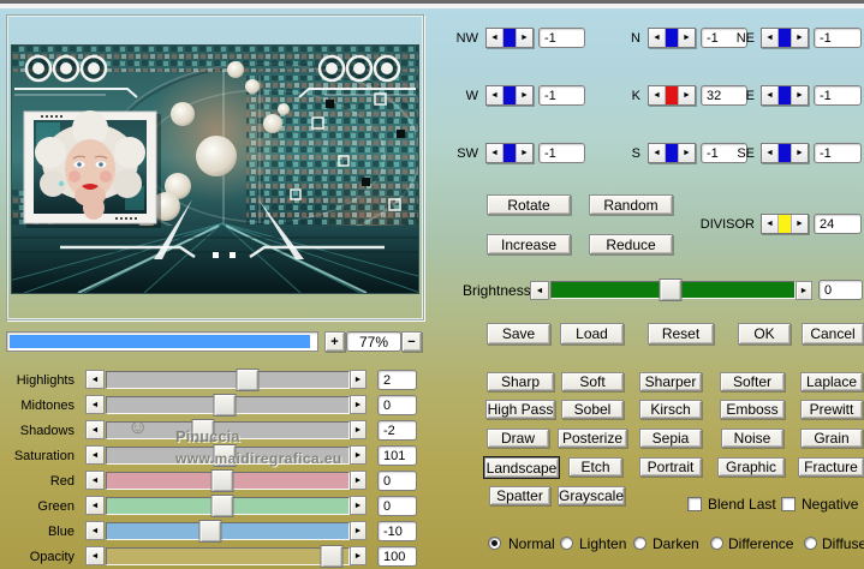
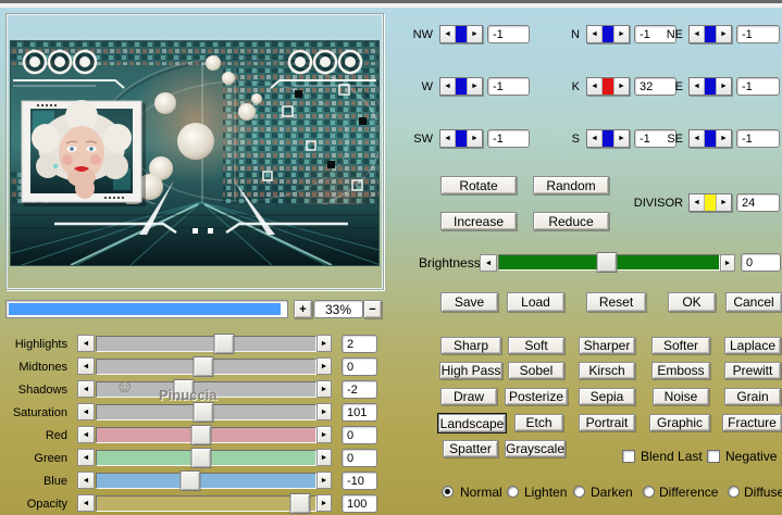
  +
- 77%
+ 33%
  −
  NW
  -1
  N
  -1
  NE
  -1
  W
  -1
  K
  32
  E
  -1
  SW
  -1
  S
  -1
  SE
  -1
  Rotate
  Random
  Increase
  Reduce
  DIVISOR
  24
  Brightness
  0
  Save
  Load
  Reset
  OK
  Cancel
  Sharp
  Soft
  Sharper
  Softer
  Laplace
  High Pass
  Sobel
  Kirsch
  Emboss
  Prewitt
  Draw
  Posterize
  Sepia
  Noise
  Grain
  Landscape
  Etch
  Portrait
  Graphic
  Fracture
  Spatter
  Grayscale
  Blend Last
  Negative
  Normal
  Lighten
  Darken
  Difference
  Diffuse
  Highlights
  2
  Midtones
  0
  Shadows
  -2
  Saturation
  101
  Red
  0
  Green
  0
  Blue
  -10
  Opacity
  100
  ☺
  Pinuccia
- www.maidiregrafica.eu
